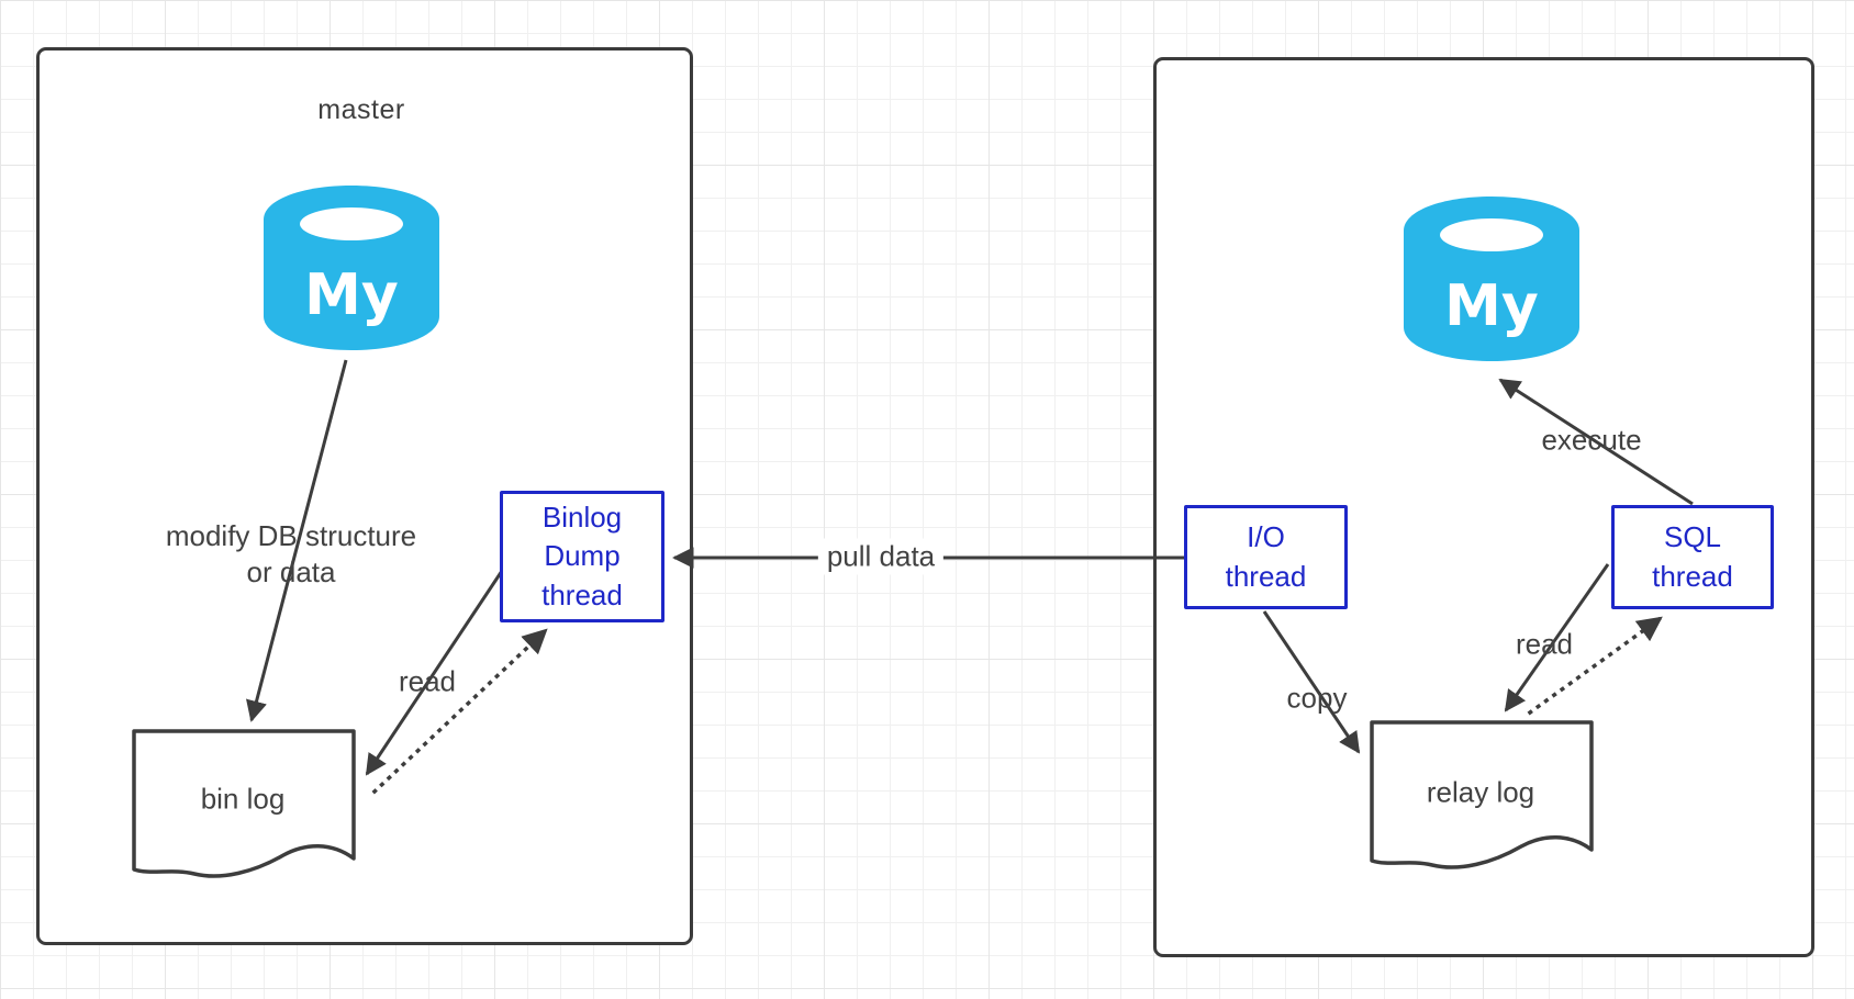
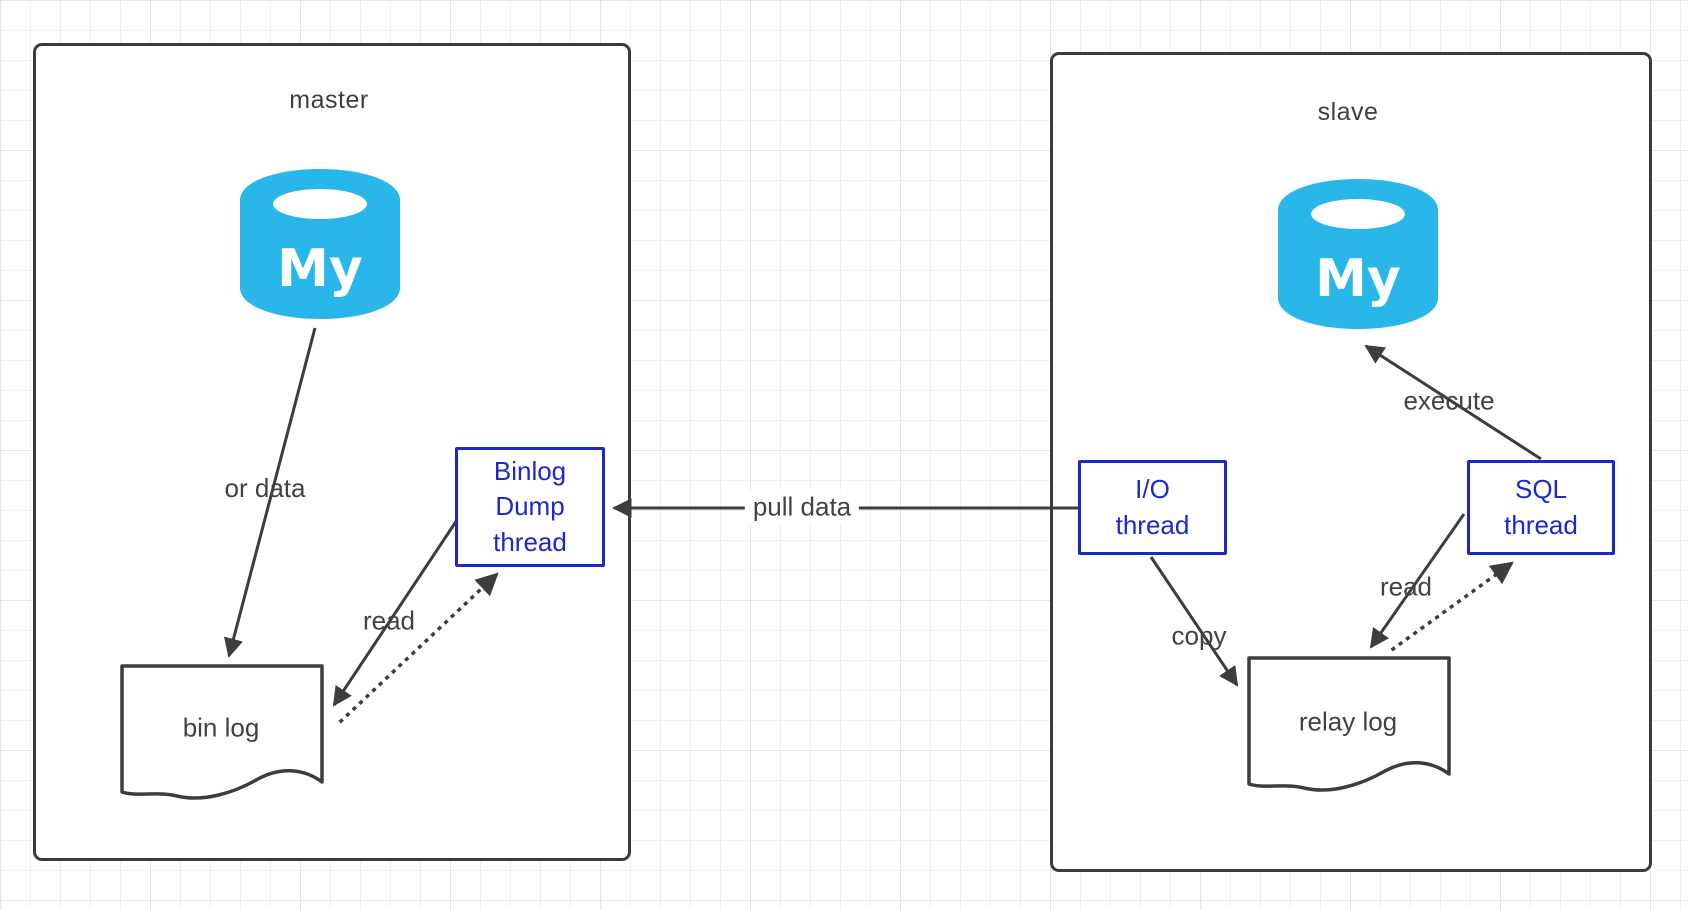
  master
+ slave
  My
  My
  Binlog
  Dump
  thread
  I/O
  thread
  SQL
  thread
  bin log
  relay log
- modify DB structure
  or data
  read
  pull data
  copy
  read
  execute
